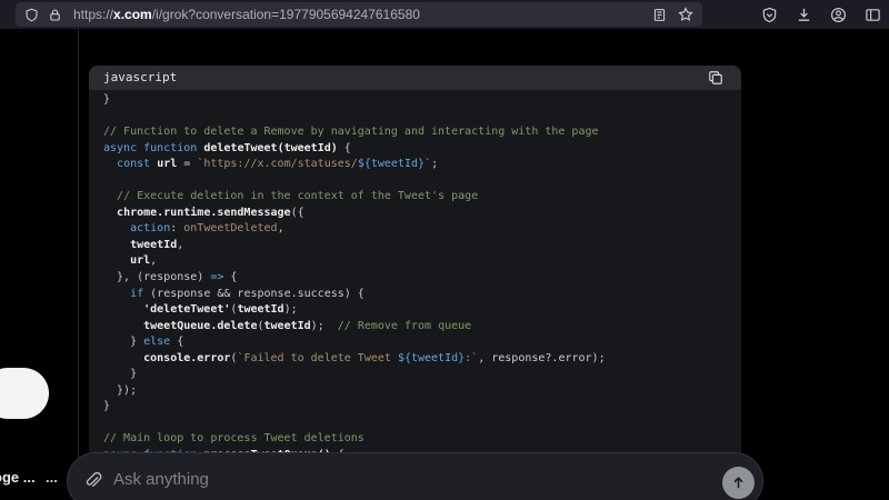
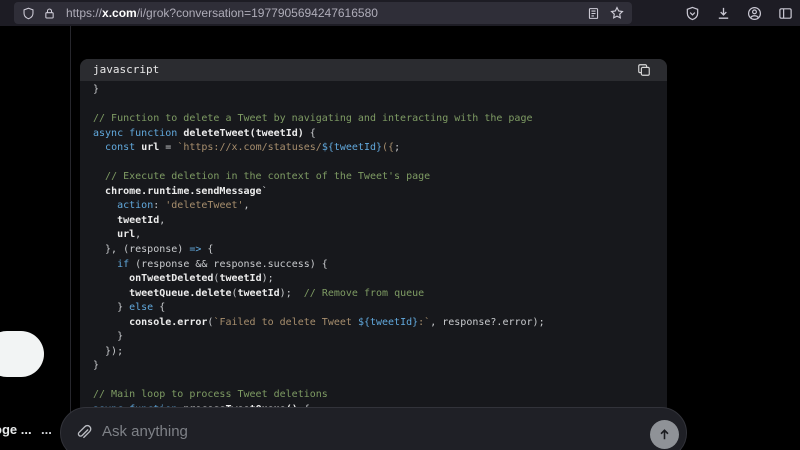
  https://x.com/i/grok?conversation=1977905694247616580
  ge ...
  ...
  javascript
  }
- // Function to delete a Remove by navigating and interacting with the page
+ // Function to delete a Tweet by navigating and interacting with the page
  async function deleteTweet(tweetId) {
- const url = `https://x.com/statuses/${tweetId}`;
+ const url = `https://x.com/statuses/${tweetId}({;
  // Execute deletion in the context of the Tweet's page
- chrome.runtime.sendMessage({
+ chrome.runtime.sendMessage`
- action: onTweetDeleted,
+ action: 'deleteTweet',
  tweetId,
  url,
  }, (response) => {
  if (response && response.success) {
- 'deleteTweet'(tweetId);
+ onTweetDeleted(tweetId);
  tweetQueue.delete(tweetId); // Remove from queue
  } else {
  console.error(`Failed to delete Tweet ${tweetId}:`, response?.error);
  }
  });
  }
  // Main loop to process Tweet deletions
  Ask anything
